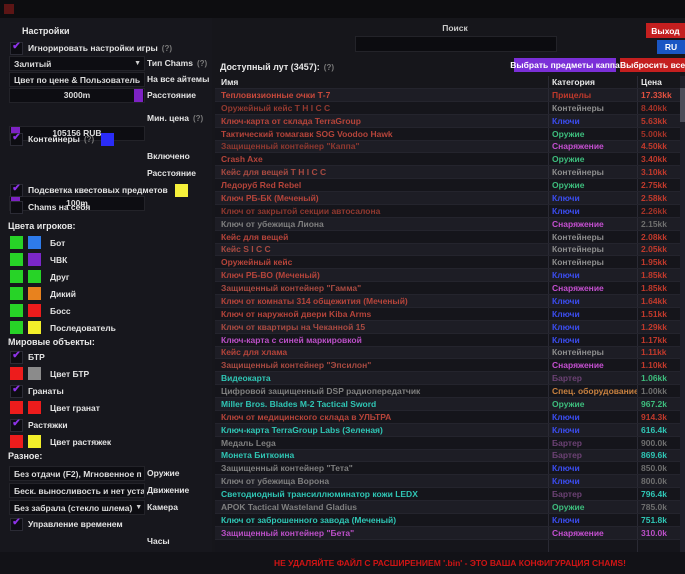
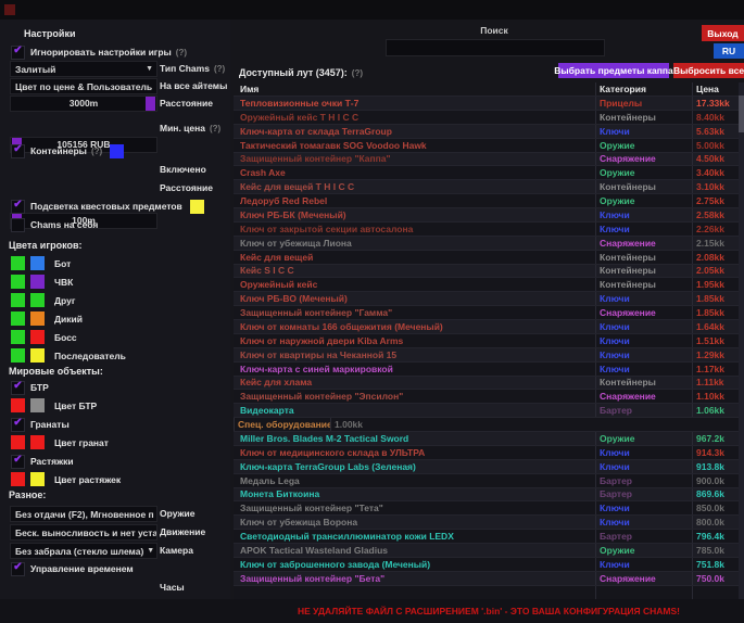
  Настройки
  ✔
  Игнорировать настройки игры
  (?)
  Залитый
  Тип Chams (?)
  Цвет по цене & Пользователь
  На все айтемы
  3000m
  Расстояние
  105156 RUB
  Мин. цена (?)
  ✔
  Контейнеры
  (?)
  Включено
  100m
  Расстояние
  ✔
  Подсветка квестовых предметов
  Chams на себя
  Цвета игроков:
  Бот
  ЧВК
  Друг
  Дикий
  Босс
  Последователь
  Мировые объекты:
  ✔
  БТР
  Цвет БТР
  ✔
  Гранаты
  Цвет гранат
  ✔
  Растяжки
  Цвет растяжек
  Разное:
  Без отдачи (F2), Мгновенное п
  Оружие
  Беск. выносливость и нет уста
  Движение
  Без забрала (стекло шлема)
  Камера
  ✔
  Управление временем
  Часы
  Поиск
  Выход
  RU
  Доступный лут (3457): (?)
  Выбрать предметы каппа
  Выбросить все
  Имя
  Категория
  Цена
  Тепловизионные очки Т-7
  Прицелы
  17.33kk
  Оружейный кейс T H I C C
  Контейнеры
  8.40kk
  Ключ-карта от склада TerraGroup
  Ключи
  5.63kk
  Тактический томагавк SOG Voodoo Hawk
  Оружие
  5.00kk
  Защищенный контейнер "Каппа"
  Снаряжение
  4.50kk
  Crash Axe
  Оружие
  3.40kk
  Кейс для вещей T H I C C
  Контейнеры
  3.10kk
  Ледоруб Red Rebel
  Оружие
  2.75kk
  Ключ РБ-БК (Меченый)
  Ключи
  2.58kk
  Ключ от закрытой секции автосалона
  Ключи
  2.26kk
  Ключ от убежища Лиона
  Снаряжение
  2.15kk
  Кейс для вещей
  Контейнеры
  2.08kk
  Кейс S I C C
  Контейнеры
  2.05kk
  Оружейный кейс
  Контейнеры
  1.95kk
  Ключ РБ-ВО (Меченый)
  Ключи
  1.85kk
  Защищенный контейнер "Гамма"
  Снаряжение
  1.85kk
- Ключ от комнаты 314 общежития (Меченый)
+ Ключ от комнаты 166 общежития (Меченый)
  Ключи
  1.64kk
  Ключ от наружной двери Kiba Arms
  Ключи
  1.51kk
  Ключ от квартиры на Чеканной 15
  Ключи
  1.29kk
  Ключ-карта с синей маркировкой
  Ключи
  1.17kk
  Кейс для хлама
  Контейнеры
  1.11kk
  Защищенный контейнер "Эпсилон"
  Снаряжение
  1.10kk
  Видеокарта
  Бартер
  1.06kk
- Цифровой защищенный DSP радиопередатчик
  Спец. оборудование
  1.00kk
  Miller Bros. Blades M-2 Tactical Sword
  Оружие
  967.2k
  Ключ от медицинского склада в УЛЬТРА
  Ключи
  914.3k
  Ключ-карта TerraGroup Labs (Зеленая)
  Ключи
- 616.4k
+ 913.8k
  Медаль Lega
  Бартер
  900.0k
  Монета Биткоина
  Бартер
  869.6k
  Защищенный контейнер "Тета"
  Ключи
  850.0k
  Ключ от убежища Ворона
  Ключи
  800.0k
  Светодиодный трансиллюминатор кожи LEDX
  Бартер
  796.4k
  APOK Tactical Wasteland Gladius
  Оружие
  785.0k
  Ключ от заброшенного завода (Меченый)
  Ключи
  751.8k
  Защищенный контейнер "Бета"
  Снаряжение
- 310.0k
+ 750.0k
  НЕ УДАЛЯЙТЕ ФАЙЛ С РАСШИРЕНИЕМ '.bin' - ЭТО ВАША КОНФИГУРАЦИЯ CHAMS!
